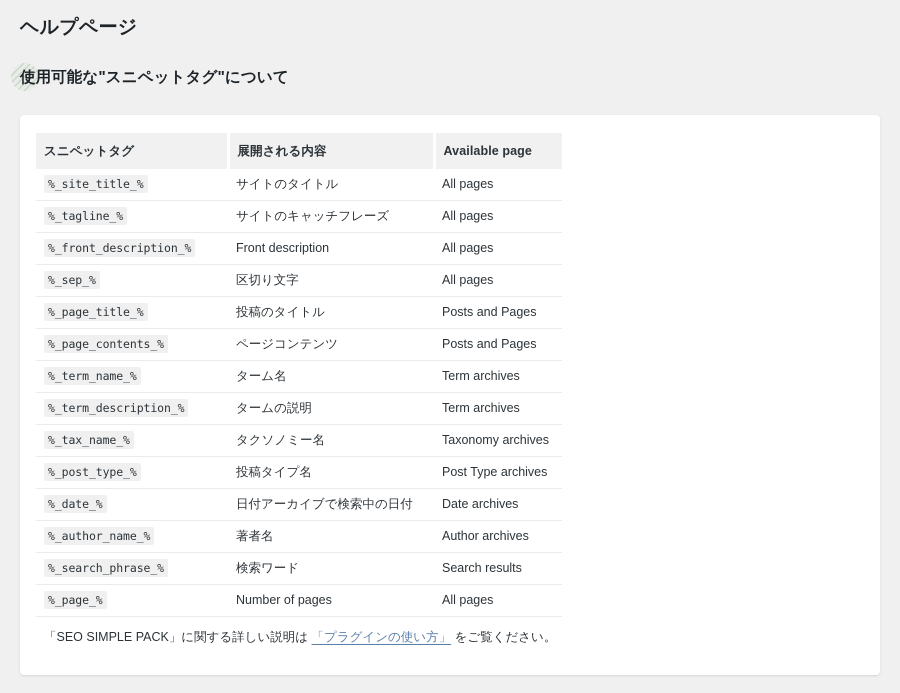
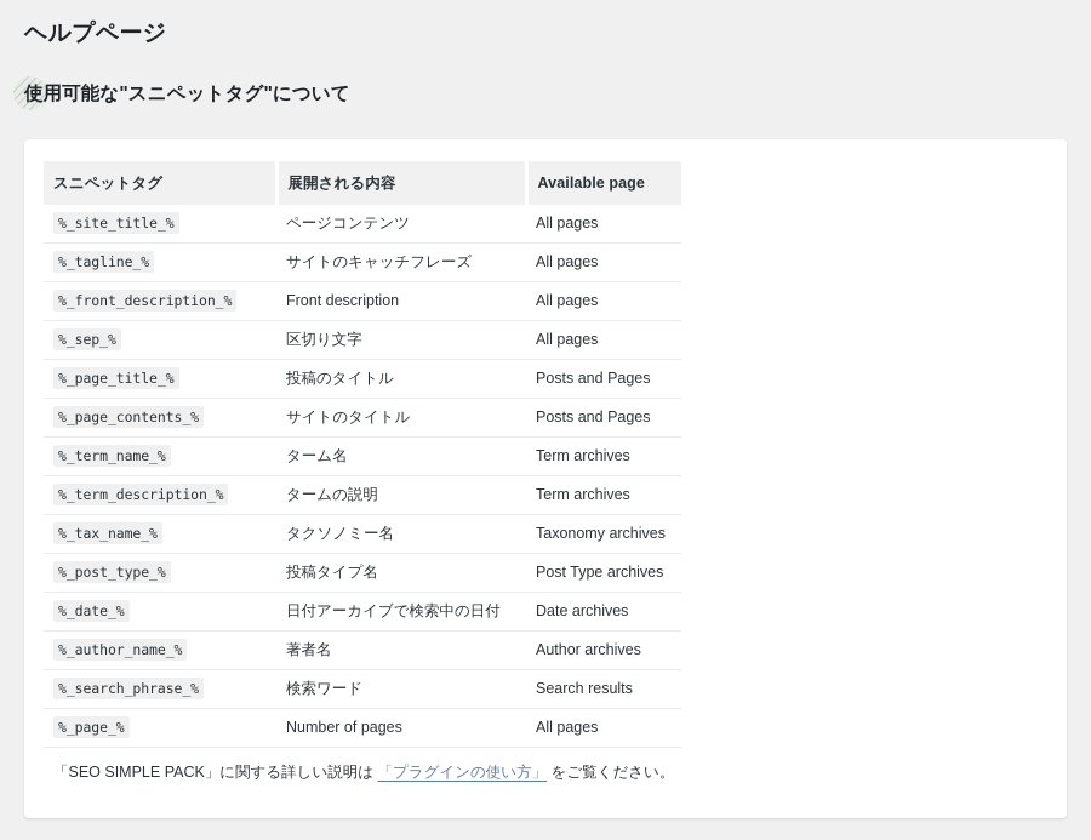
  ヘルプページ
  使用可能な"スニペットタグ"について
  スニペットタグ	展開される内容	Available page
- %_site_title_%	サイトのタイトル	All pages
+ %_site_title_%	ページコンテンツ	All pages
  %_tagline_%	サイトのキャッチフレーズ	All pages
  %_front_description_%	Front description	All pages
  %_sep_%	区切り文字	All pages
  %_page_title_%	投稿のタイトル	Posts and Pages
- %_page_contents_%	ページコンテンツ	Posts and Pages
+ %_page_contents_%	サイトのタイトル	Posts and Pages
  %_term_name_%	ターム名	Term archives
  %_term_description_%	タームの説明	Term archives
  %_tax_name_%	タクソノミー名	Taxonomy archives
  %_post_type_%	投稿タイプ名	Post Type archives
  %_date_%	日付アーカイブで検索中の日付	Date archives
  %_author_name_%	著者名	Author archives
  %_search_phrase_%	検索ワード	Search results
  %_page_%	Number of pages	All pages
  「SEO SIMPLE PACK」に関する詳しい説明は 「プラグインの使い方」 をご覧ください。
